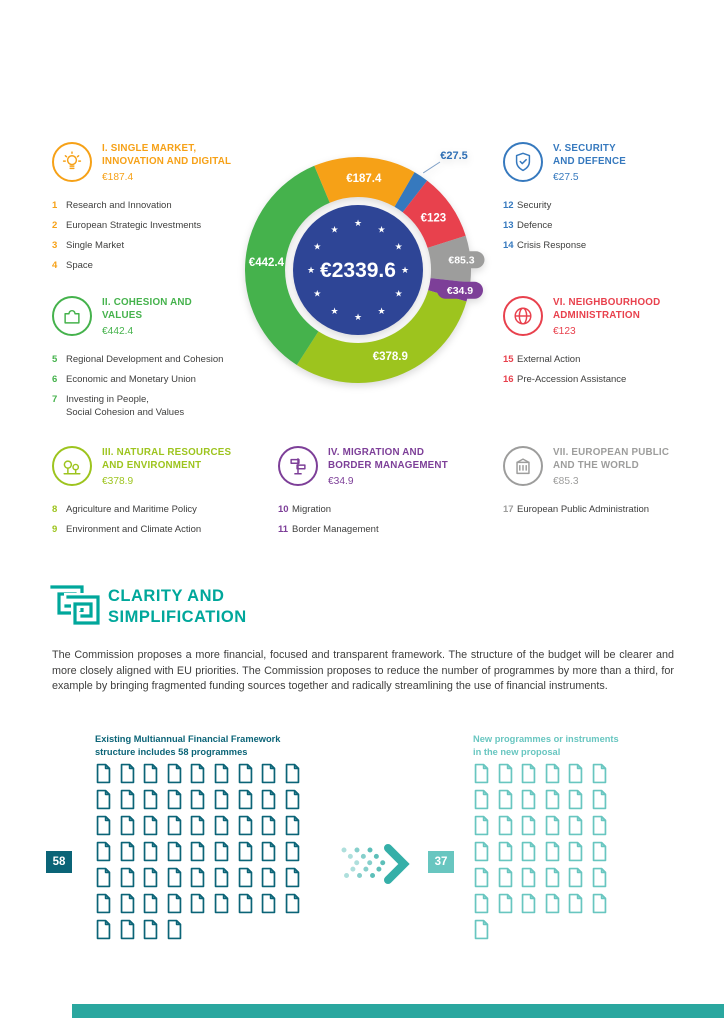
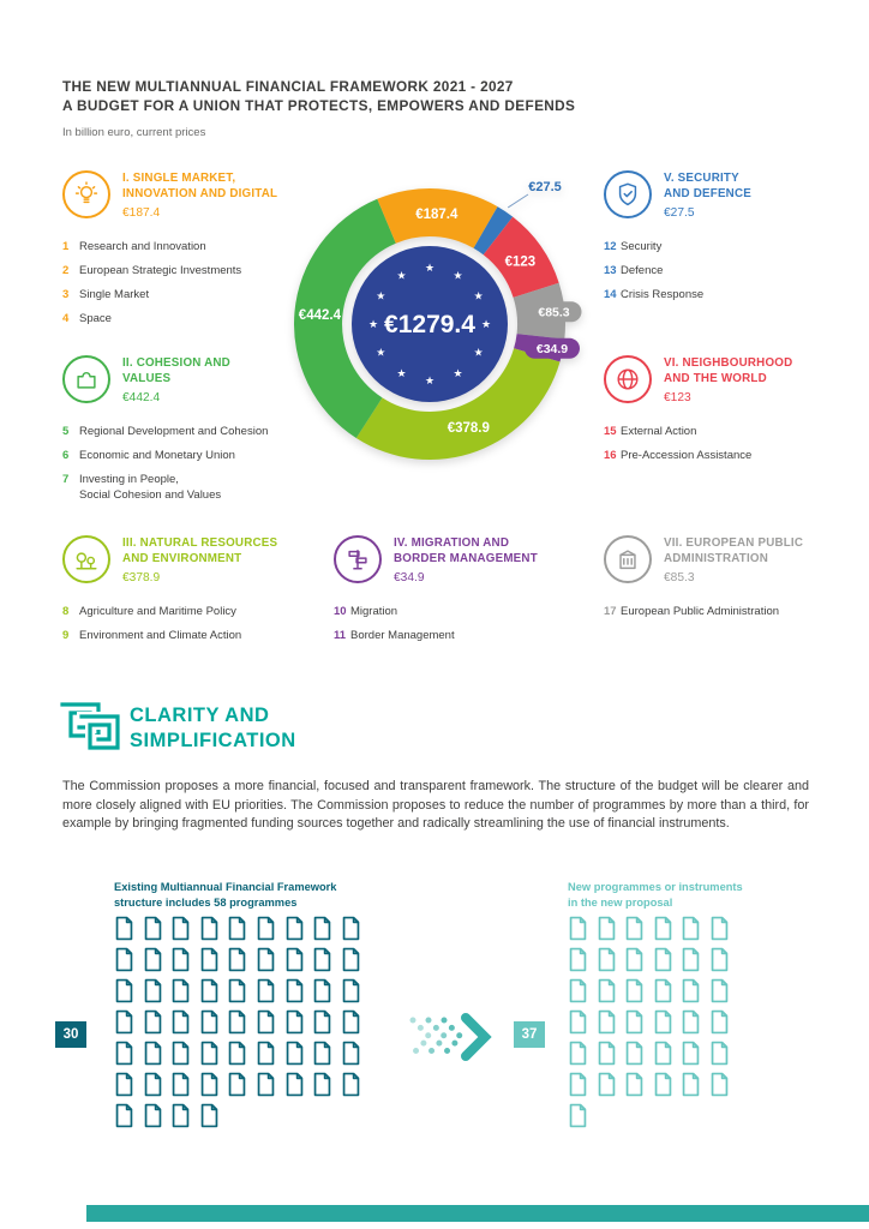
+ THE NEW MULTIANNUAL FINANCIAL FRAMEWORK 2021 - 2027
+ A BUDGET FOR A UNION THAT PROTECTS, EMPOWERS AND DEFENDS
+ In billion euro, current prices
  I. SINGLE MARKET,
  INNOVATION AND DIGITAL
  €187.4
  1
  Research and Innovation
  2
  European Strategic Investments
  3
  Single Market
  4
  Space
  II. COHESION AND
  VALUES
  €442.4
  5
  Regional Development and Cohesion
  6
  Economic and Monetary Union
  7
  Investing in People,
  Social Cohesion and Values
  III. NATURAL RESOURCES
  AND ENVIRONMENT
  €378.9
  8
  Agriculture and Maritime Policy
  9
  Environment and Climate Action
  IV. MIGRATION AND
  BORDER MANAGEMENT
  €34.9
  10
  Migration
  11
  Border Management
  V. SECURITY
  AND DEFENCE
  €27.5
  12
  Security
  13
  Defence
  14
  Crisis Response
  VI. NEIGHBOURHOOD
- ADMINISTRATION
+ AND THE WORLD
  €123
  15
  External Action
  16
  Pre-Accession Assistance
  VII. EUROPEAN PUBLIC
- AND THE WORLD
+ ADMINISTRATION
  €85.3
  17
  European Public Administration
  €27.5
  €123
  €85.3
  €34.9
  €378.9
  €442.4
  €187.4
  ★
  ★
  ★
  ★
  ★
  ★
  ★
  ★
  ★
  ★
  ★
  ★
- €2339.6
+ €1279.4
  CLARITY AND
  SIMPLIFICATION
  The Commission proposes a more financial, focused and transparent framework. The structure of the budget will be clearer and more closely aligned with EU priorities. The Commission proposes to reduce the number of programmes by more than a third, for example by bringing fragmented funding sources together and radically streamlining the use of financial instruments.
  Existing Multiannual Financial Framework
  structure includes 58 programmes
  New programmes or instruments
  in the new proposal
- 58
+ 30
  37
